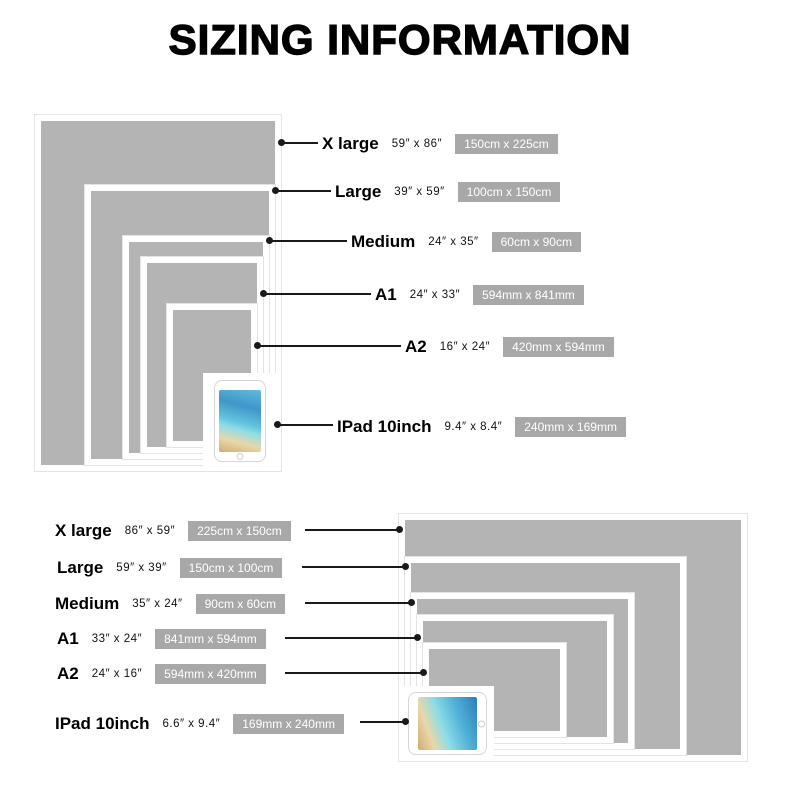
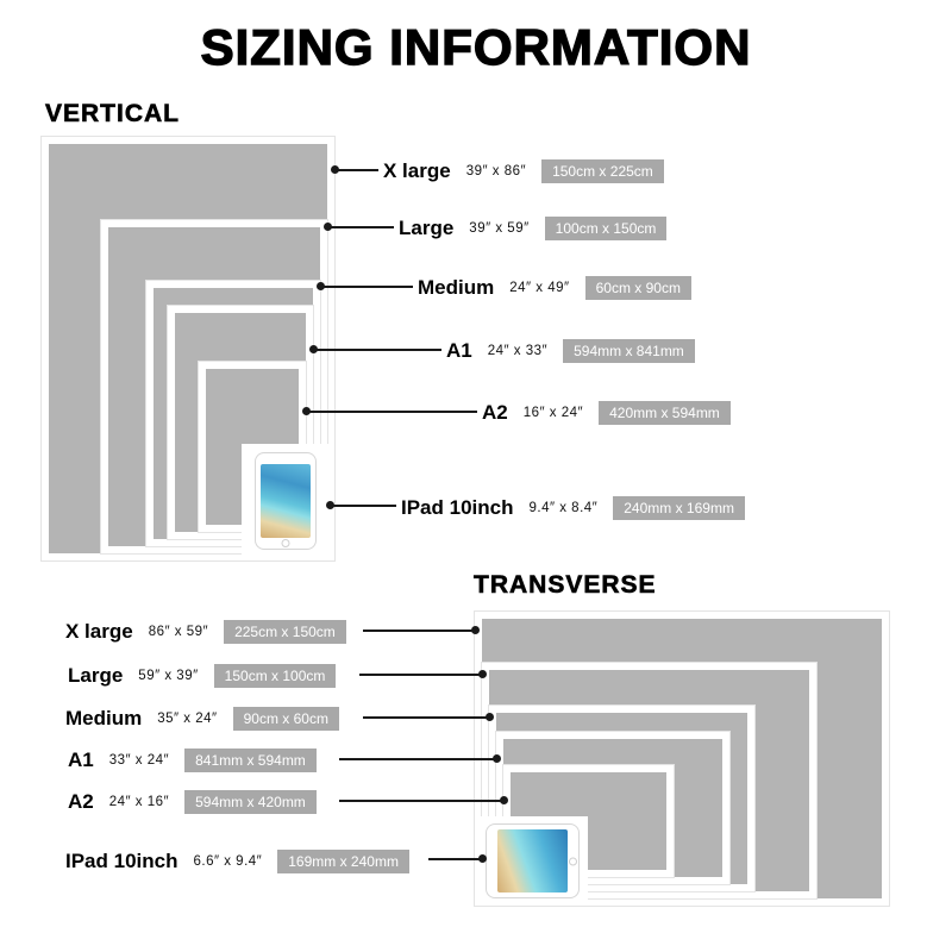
  SIZING INFORMATION
+ VERTICAL
  X large
- 59″ x 86″
+ 39″ x 86″
  150cm x 225cm
  Large
  39″ x 59″
  100cm x 150cm
  Medium
- 24″ x 35″
+ 24″ x 49″
  60cm x 90cm
  A1
  24″ x 33″
  594mm x 841mm
  A2
  16″ x 24″
  420mm x 594mm
  IPad 10inch
  9.4″ x 8.4″
  240mm x 169mm
+ TRANSVERSE
  X large
  86″ x 59″
  225cm x 150cm
  Large
  59″ x 39″
  150cm x 100cm
  Medium
  35″ x 24″
  90cm x 60cm
  A1
  33″ x 24″
  841mm x 594mm
  A2
  24″ x 16″
  594mm x 420mm
  IPad 10inch
  6.6″ x 9.4″
  169mm x 240mm
